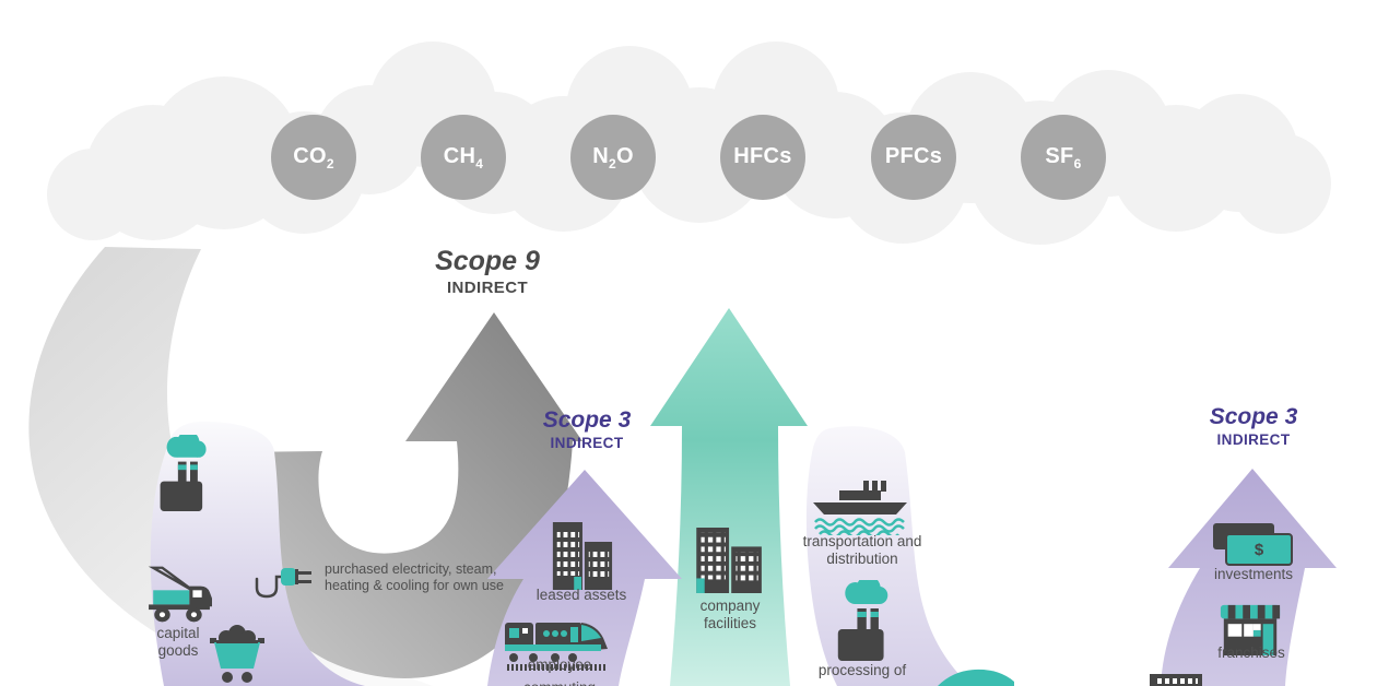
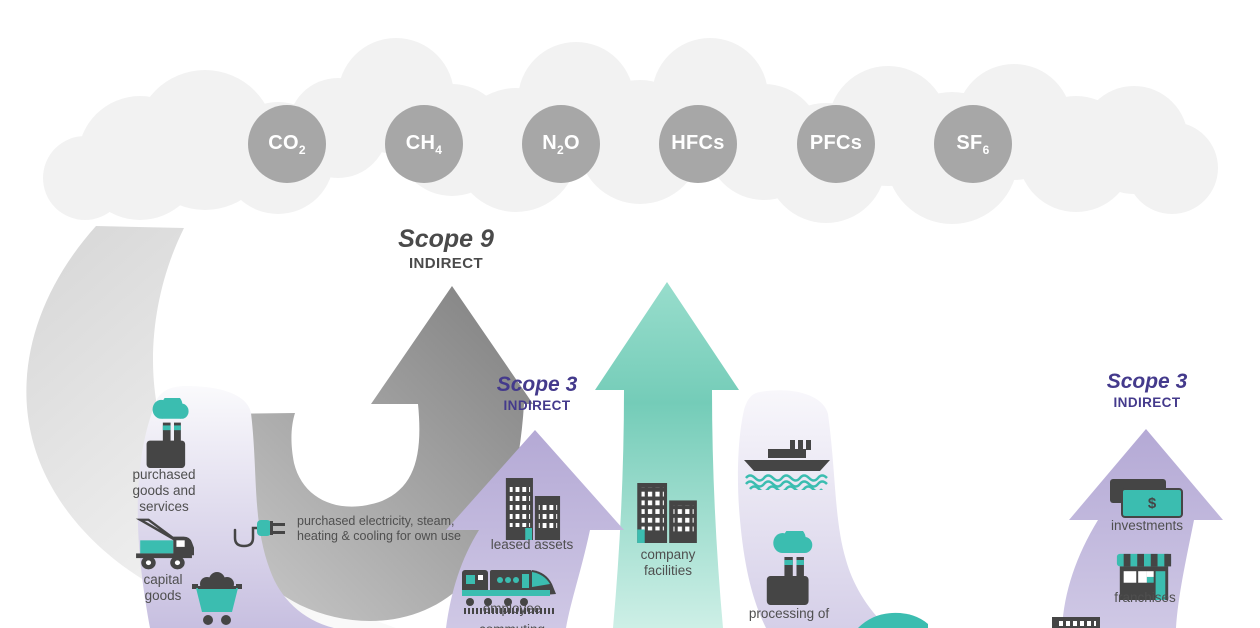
  CO2
  CH4
  N2O
  HFCs
  PFCs
  SF6
  Scope 9
  INDIRECT
  Scope 3
  INDIRECT
  Scope 3
  INDIRECT
  $
+ purchased goods and services
  capital goods
  purchased electricity, steam,
  heating & cooling for own use
  leased assets
  employee
  company facilities
- transportation and distribution
  processing of
  investments
  franchises
